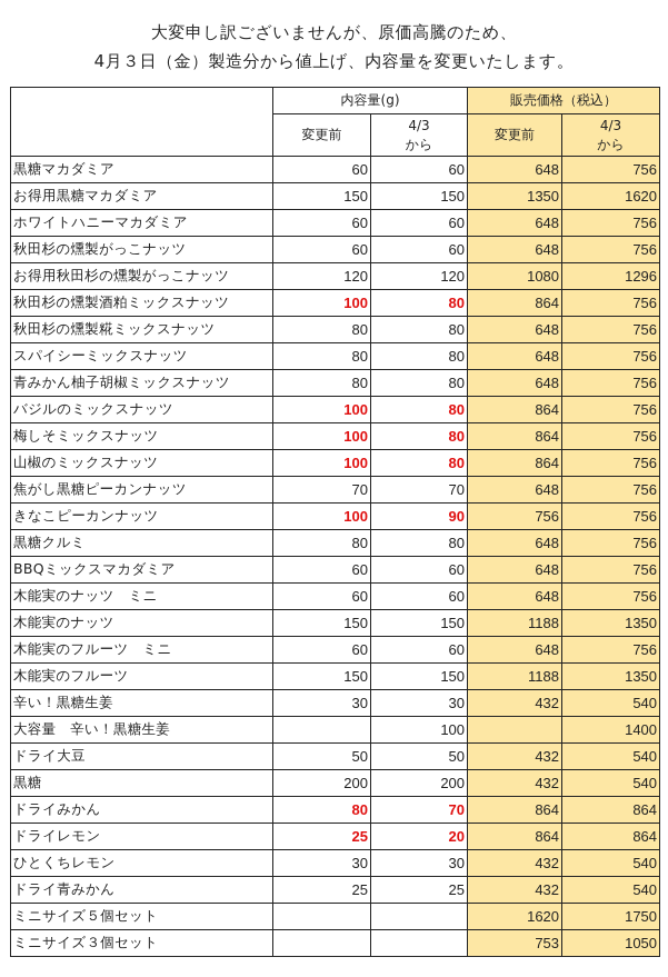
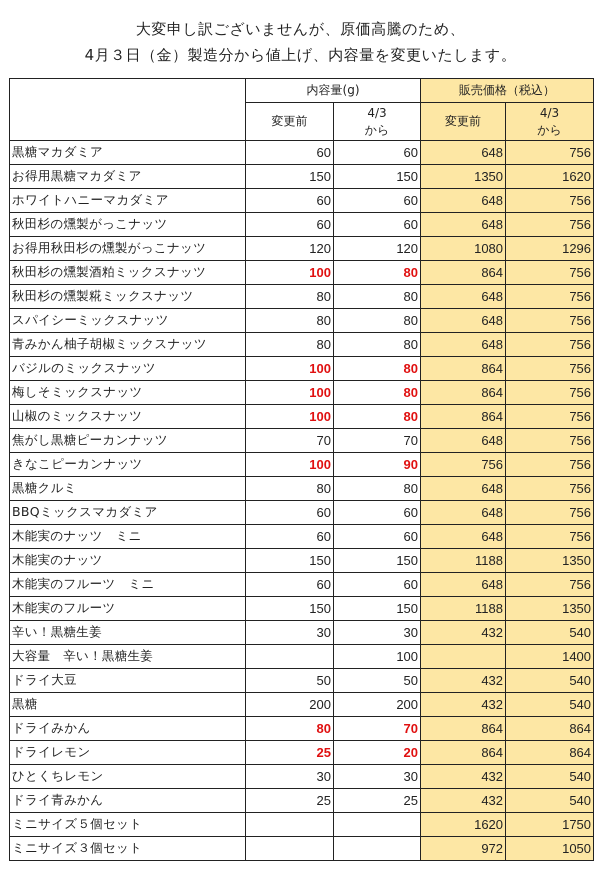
  大変申し訳ございませんが、原価高騰のため、
  4月３日（金）製造分から値上げ、内容量を変更いたします。
  	内容量(g)	販売価格（税込）
  変更前	4/3 から	変更前	4/3 から
  黒糖マカダミア	60	60	648	756
  お得用黒糖マカダミア	150	150	1350	1620
  ホワイトハニーマカダミア	60	60	648	756
  秋田杉の燻製がっこナッツ	60	60	648	756
  お得用秋田杉の燻製がっこナッツ	120	120	1080	1296
  秋田杉の燻製酒粕ミックスナッツ	100	80	864	756
  秋田杉の燻製糀ミックスナッツ	80	80	648	756
  スパイシーミックスナッツ	80	80	648	756
  青みかん柚子胡椒ミックスナッツ	80	80	648	756
  バジルのミックスナッツ	100	80	864	756
  梅しそミックスナッツ	100	80	864	756
  山椒のミックスナッツ	100	80	864	756
  焦がし黒糖ピーカンナッツ	70	70	648	756
  きなこピーカンナッツ	100	90	756	756
  黒糖クルミ	80	80	648	756
  BBQミックスマカダミア	60	60	648	756
  木能実のナッツ ミニ	60	60	648	756
  木能実のナッツ	150	150	1188	1350
  木能実のフルーツ ミニ	60	60	648	756
  木能実のフルーツ	150	150	1188	1350
  辛い！黒糖生姜	30	30	432	540
  大容量 辛い！黒糖生姜		100		1400
  ドライ大豆	50	50	432	540
  黒糖	200	200	432	540
  ドライみかん	80	70	864	864
  ドライレモン	25	20	864	864
  ひとくちレモン	30	30	432	540
  ドライ青みかん	25	25	432	540
  ミニサイズ５個セット			1620	1750
- ミニサイズ３個セット			753	1050
+ ミニサイズ３個セット			972	1050
